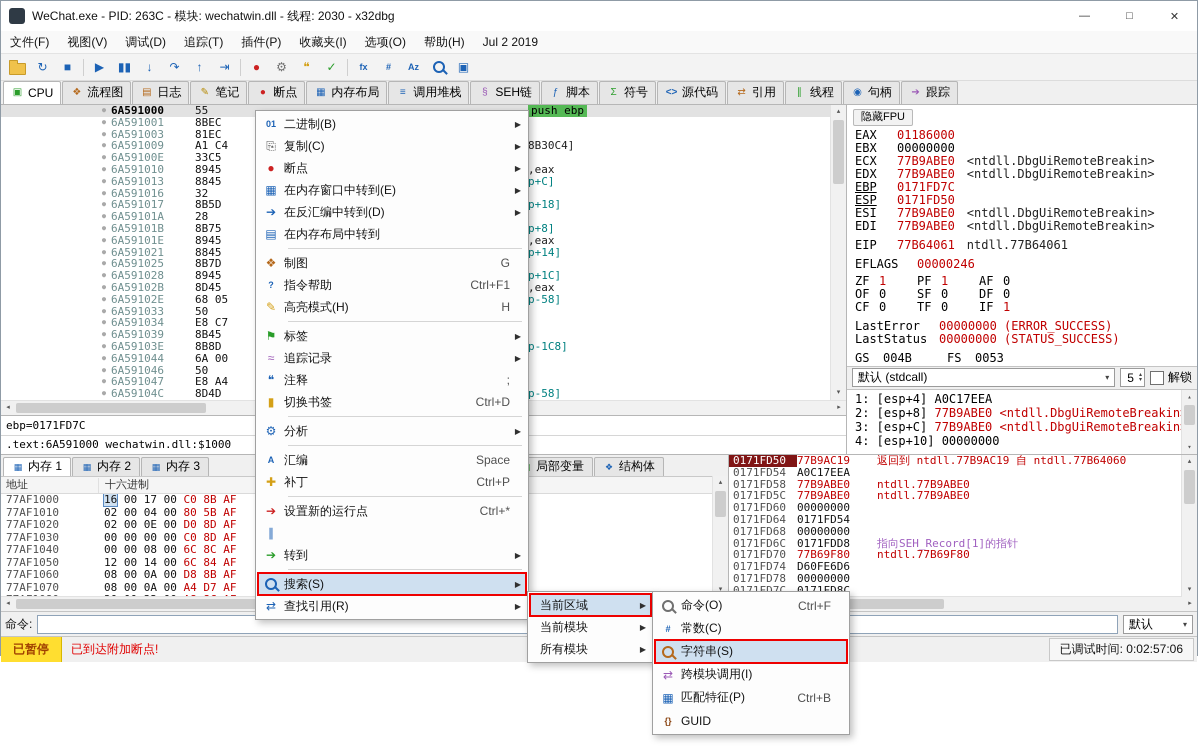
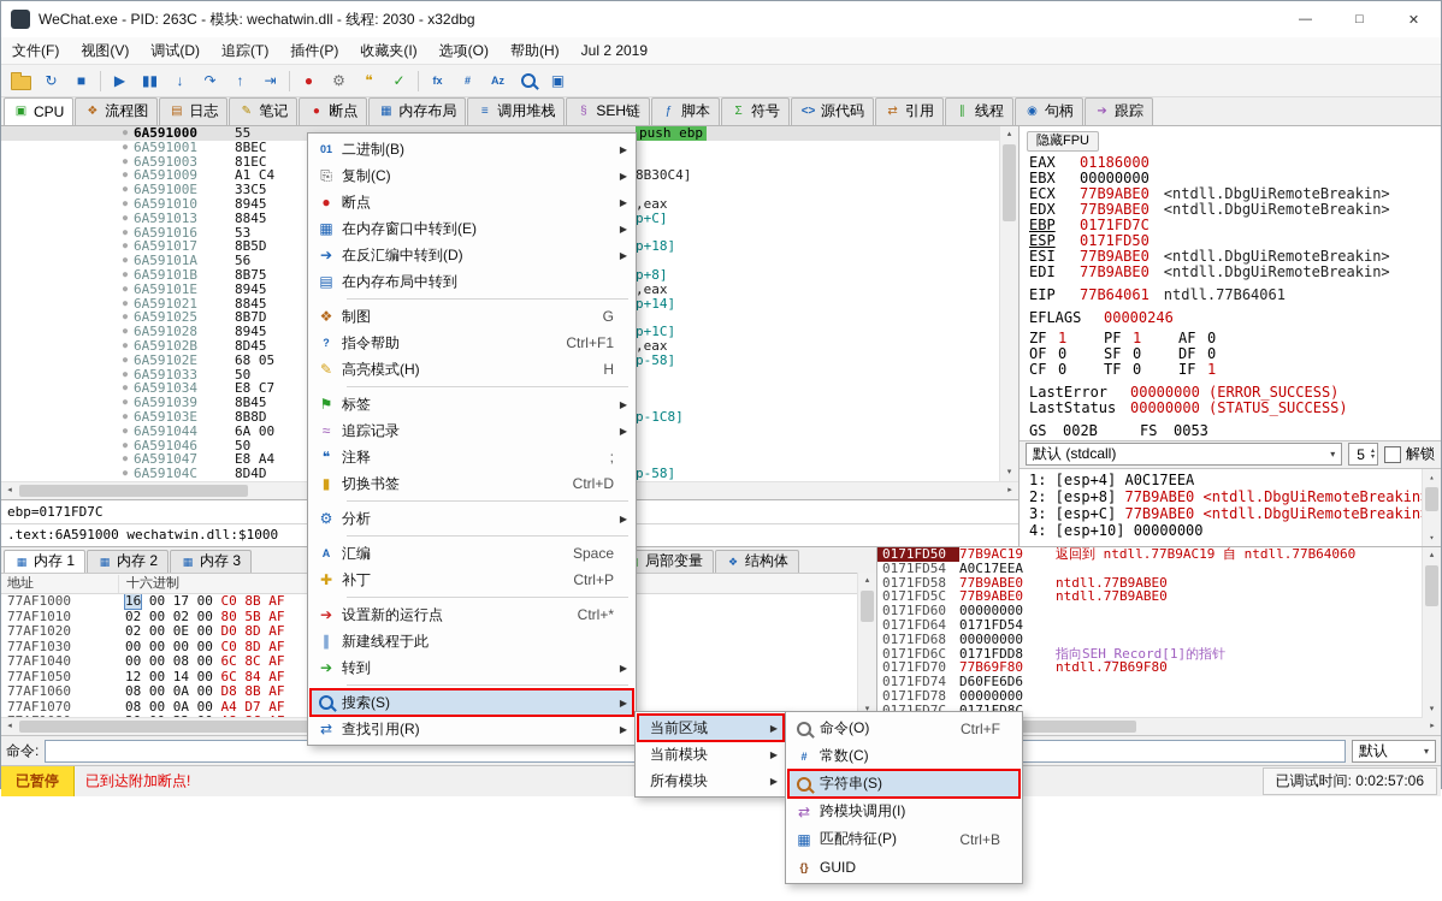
  WeChat.exe - PID: 263C - 模块: wechatwin.dll - 线程: 2030 - x32dbg
  —
  □
  ✕
  文件(F)
  视图(V)
  调试(D)
  追踪(T)
  插件(P)
  收藏夹(I)
  选项(O)
  帮助(H)
  Jul 2 2019
  ↻
  ■
  ▶
  ▮▮
  ↓
  ↷
  ↑
  ⇥
  ●
  ⚙
  ❝
  ✓
  fx
  #
  Az
  ▣
  ▣
  CPU
  ❖
  流程图
  ▤
  日志
  ✎
  笔记
  ●
  断点
  ▦
  内存布局
  ≡
  调用堆栈
  §
  SEH链
  ƒ
  脚本
  Σ
  符号
  <>
  源代码
  ⇄
  引用
  ∥
  线程
  ◉
  句柄
  ➔
  跟踪
  ●
  6A591000
  55
  push ebp
  ●
  6A591001
  8BEC
  ●
  6A591003
  81EC
  ●
  6A591009
  A1 C4
  8B30C4]
  ●
  6A59100E
  33C5
  ●
  6A591010
  8945
  ,eax
  ●
  6A591013
  8845
  p+C]
  ●
  6A591016
- 32
+ 53
  ●
  6A591017
  8B5D
  p+18]
  ●
  6A59101A
- 28
+ 56
  ●
  6A59101B
  8B75
  p+8]
  ●
  6A59101E
  8945
  ,eax
  ●
  6A591021
  8845
  p+14]
  ●
  6A591025
  8B7D
  ●
  6A591028
  8945
  p+1C]
  ●
  6A59102B
  8D45
  ,eax
  ●
  6A59102E
  68 05
  p-58]
  ●
  6A591033
  50
  ●
  6A591034
  E8 C7
  ●
  6A591039
  8B45
  ●
  6A59103E
  8B8D
  p-1C8]
  ●
  6A591044
  6A 00
  ●
  6A591046
  50
  ●
  6A591047
  E8 A4
  ●
  6A59104C
  8D4D
  p-58]
  ebp=0171FD7C
  .text:6A591000 wechatwin.dll:$1000
  隐藏FPU
  EAX 01186000
  EBX 00000000
  ECX 77B9ABE0 <ntdll.DbgUiRemoteBreakin>
  EDX 77B9ABE0 <ntdll.DbgUiRemoteBreakin>
  EBP 0171FD7C
  ESP 0171FD50
  ESI 77B9ABE0 <ntdll.DbgUiRemoteBreakin>
  EDI 77B9ABE0 <ntdll.DbgUiRemoteBreakin>
  EIP 77B64061 ntdll.77B64061
  EFLAGS 00000246
  ZF 1 PF 1 AF 0
  OF 0 SF 0 DF 0
  CF 0 TF 0 IF 1
  LastError 00000000 (ERROR_SUCCESS)
  LastStatus 00000000 (STATUS_SUCCESS)
- GS 004B FS 0053
+ GS 002B FS 0053
  默认 (stdcall)
  ▾
  5
  解锁
  ▴
  ▾
  1: [esp+4] A0C17EEA
  2: [esp+8] 77B9ABE0 <ntdll.DbgUiRemoteBreakin
  3: [esp+C] 77B9ABE0 <ntdll.DbgUiRemoteBreakin
  4: [esp+10] 00000000
  ▦
  内存 1
  ▦
  内存 2
  ▦
  内存 3
  局部变量
  ❖
  结构体
  地址
  十六进制
  77AF1000
  16 00 17 00 C0 8B AF
  77AF1010
- 02 00 04 00 80 5B AF
+ 02 00 02 00 80 5B AF
  77AF1020
  02 00 0E 00 D0 8D AF
  77AF1030
  00 00 00 00 C0 8D AF
  77AF1040
  00 00 08 00 6C 8C AF
  77AF1050
  12 00 14 00 6C 84 AF
  77AF1060
  08 00 0A 00 D8 8B AF
  77AF1070
  08 00 0A 00 A4 D7 AF
  0171FD50
  77B9AC19
  返回到 ntdll.77B9AC19 自 ntdll.77B64060
  0171FD54
  A0C17EEA
  0171FD58
  77B9ABE0
  ntdll.77B9ABE0
  0171FD5C
  77B9ABE0
  ntdll.77B9ABE0
  0171FD60
  00000000
  0171FD64
  0171FD54
  0171FD68
  00000000
  0171FD6C
  0171FDD8
  指向SEH_Record[1]的指针
  0171FD70
  77B69F80
  ntdll.77B69F80
  0171FD74
  D60FE6D6
  0171FD78
  00000000
  命令:
  默认
  ▾
  已暂停
  已到达附加断点!
  已调试时间: 0:02:57:06
  01
  二进制(B)
  ▶
  ⎘
  复制(C)
  ▶
  ●
  断点
  ▶
  ▦
  在内存窗口中转到(E)
  ▶
  ➔
  在反汇编中转到(D)
  ▶
  ▤
  在内存布局中转到
  ❖
  制图
  G
  ?
  指令帮助
  Ctrl+F1
  ✎
  高亮模式(H)
  H
  ⚑
  标签
  ▶
  ≈
  追踪记录
  ▶
  ❝
  注释
  ;
  ▮
  切换书签
  Ctrl+D
  ⚙
  分析
  ▶
  A
  汇编
  Space
  ✚
  补丁
  Ctrl+P
  ➔
  设置新的运行点
  Ctrl+*
  ∥
+ 新建线程于此
  ➔
  转到
  ▶
  搜索(S)
  ▶
  ⇄
  查找引用(R)
  ▶
  当前区域
  ▶
  当前模块
  ▶
  所有模块
  ▶
  命令(O)
  Ctrl+F
  #
  常数(C)
  字符串(S)
  ⇄
  跨模块调用(I)
  ▦
  匹配特征(P)
  Ctrl+B
  {}
  GUID
